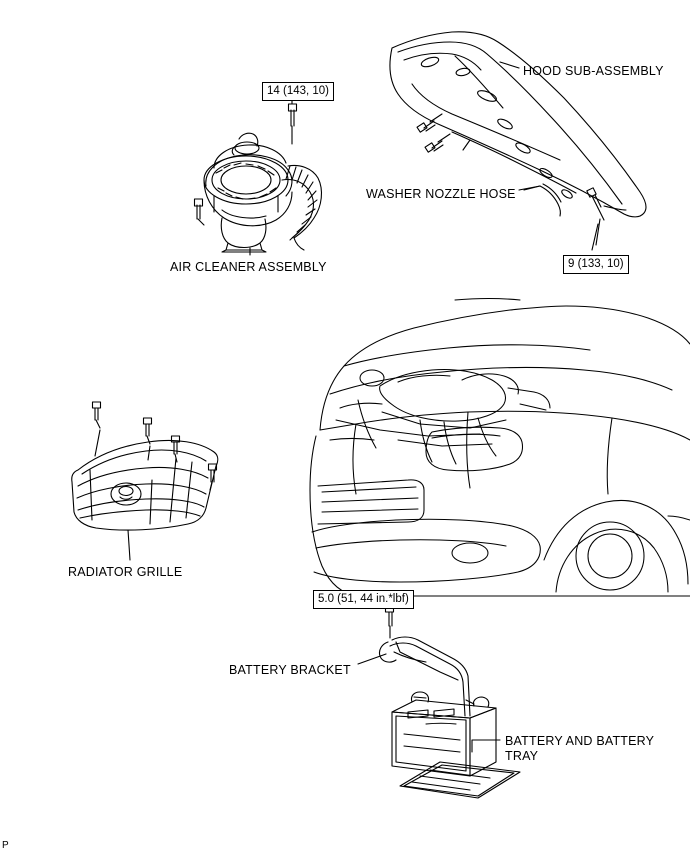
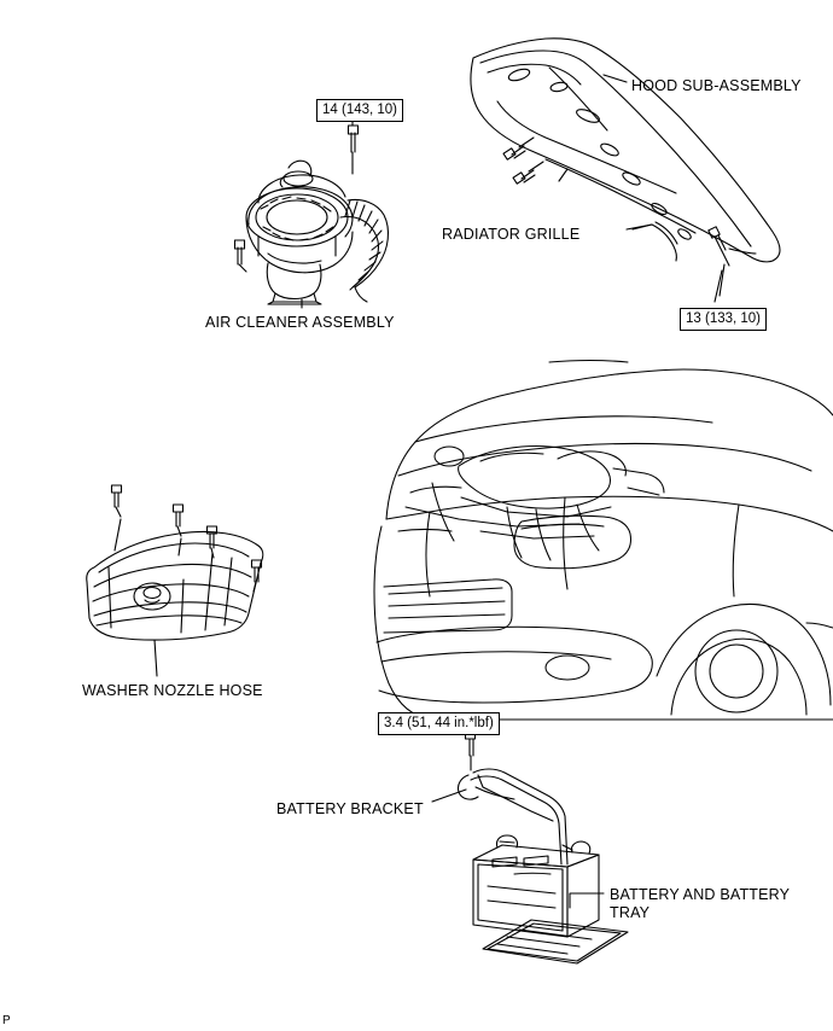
  HOOD SUB-ASSEMBLY
- WASHER NOZZLE HOSE
+ RADIATOR GRILLE
  AIR CLEANER ASSEMBLY
- RADIATOR GRILLE
+ WASHER NOZZLE HOSE
  BATTERY BRACKET
  BATTERY AND BATTERY
  TRAY
  14 (143, 10)
- 9 (133, 10)
+ 13 (133, 10)
- 5.0 (51, 44 in.*lbf)
+ 3.4 (51, 44 in.*lbf)
  P
